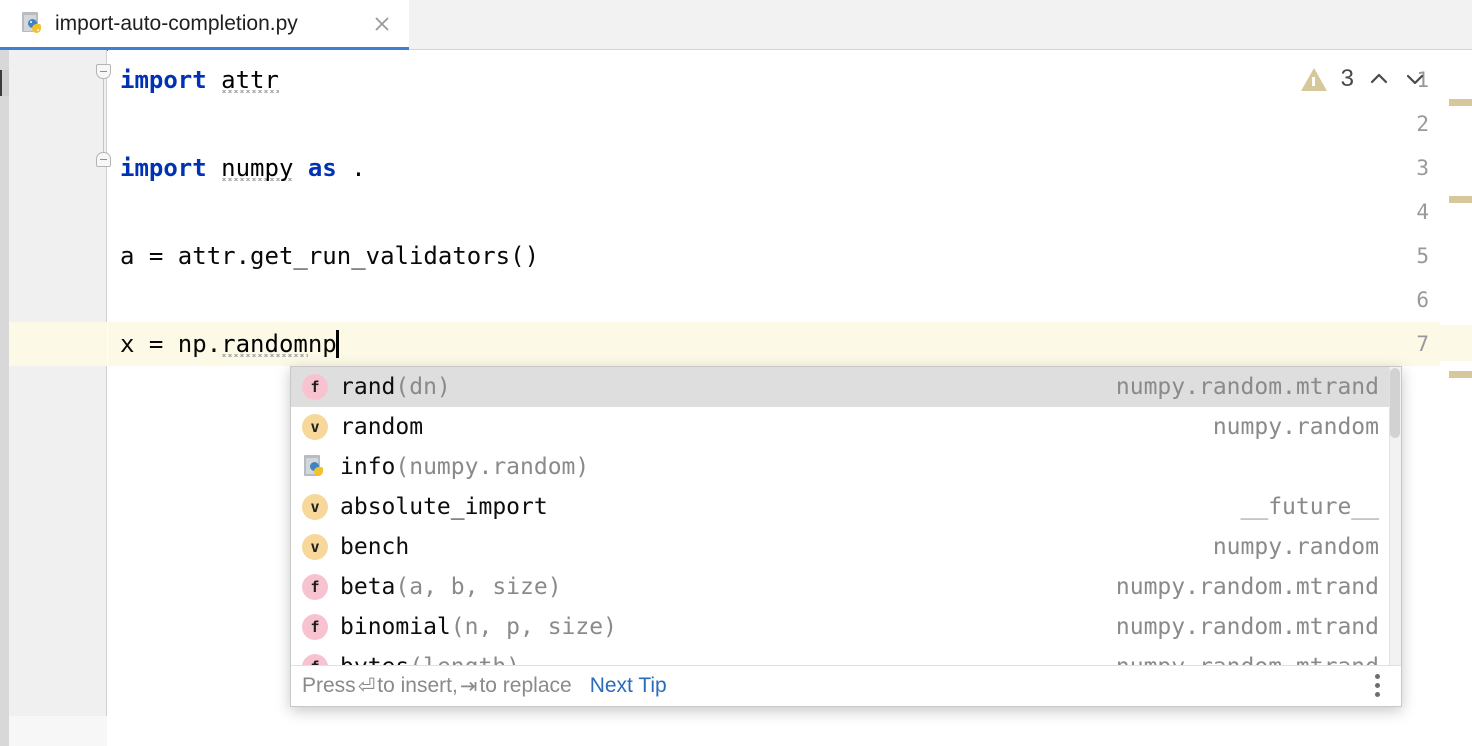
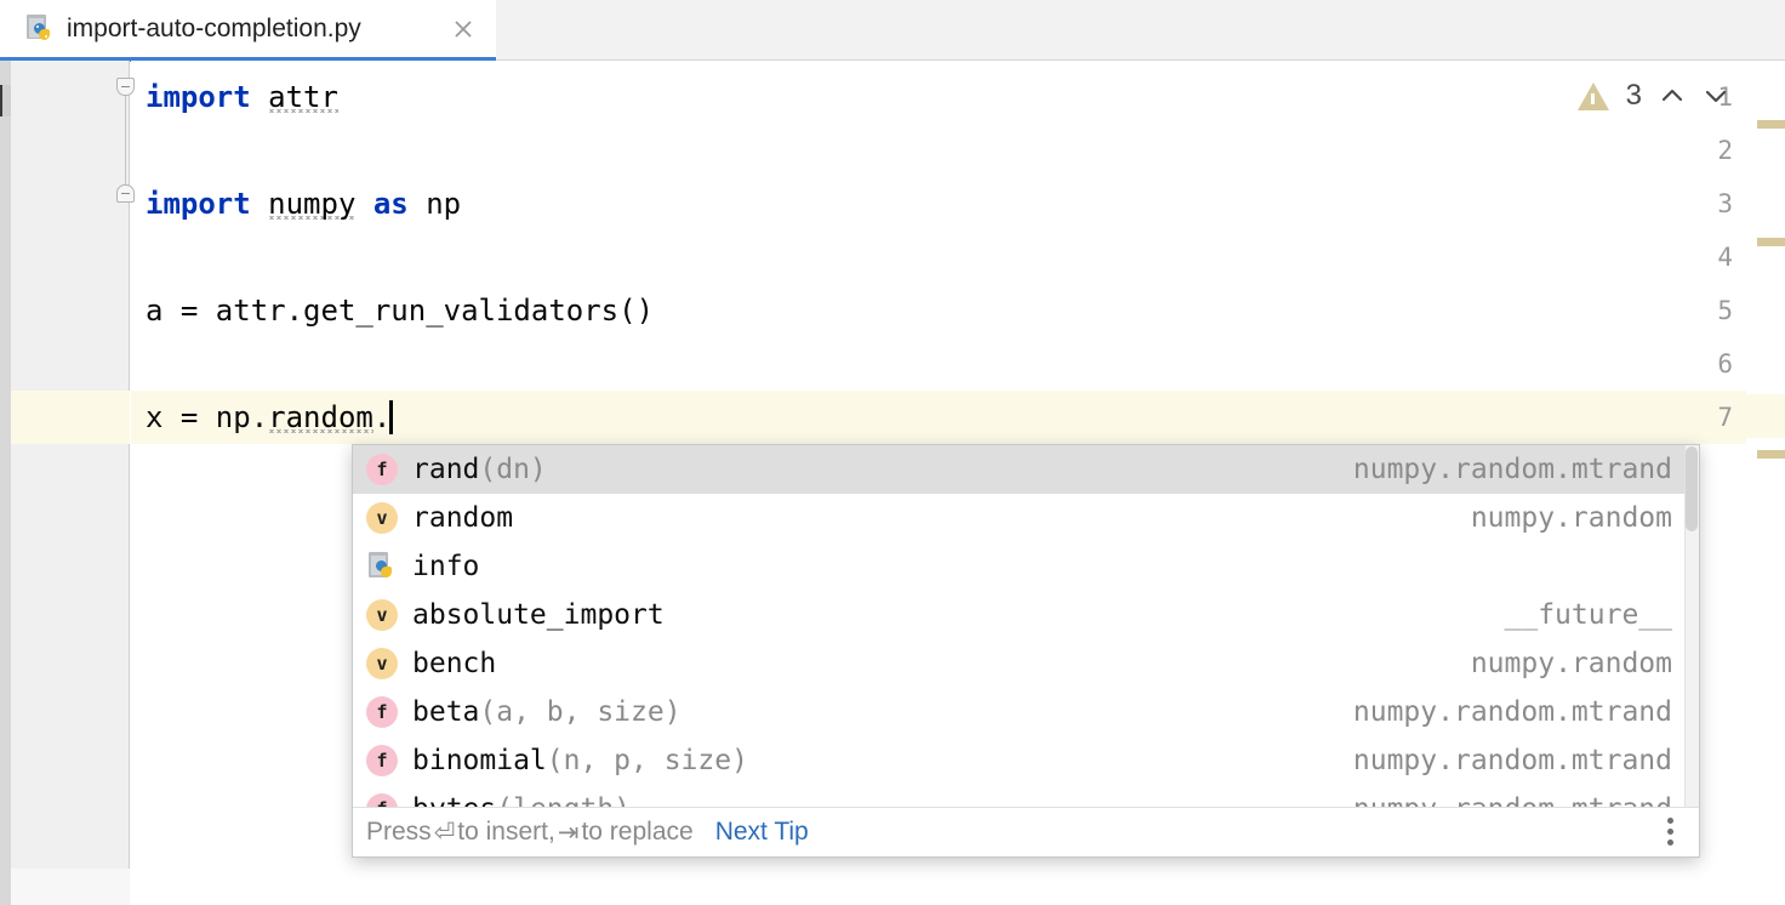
  import-auto-completion.py
  import attr
- import numpy as .
+ import numpy as np
  a = attr.get_run_validators()
- x = np.randomnp
+ x = np.random.
  1
  2
  3
  4
  5
  6
  7
  3
  f
  rand
  (dn)
  numpy.random.mtrand
  v
  random
  numpy.random
  info
- (numpy.random)
  v
  absolute_import
  __future__
  v
  bench
  numpy.random
  f
  beta
  (a, b, size)
  numpy.random.mtrand
  f
  binomial
  (n, p, size)
  numpy.random.mtrand
  Press
  ⏎
  to insert,
  ⇥
  to replace
  Next Tip
